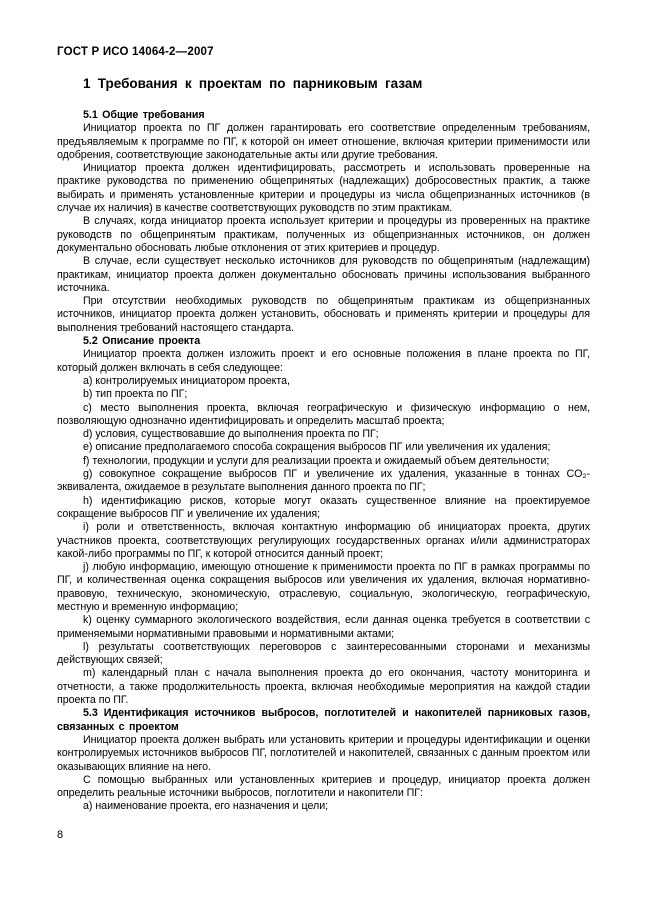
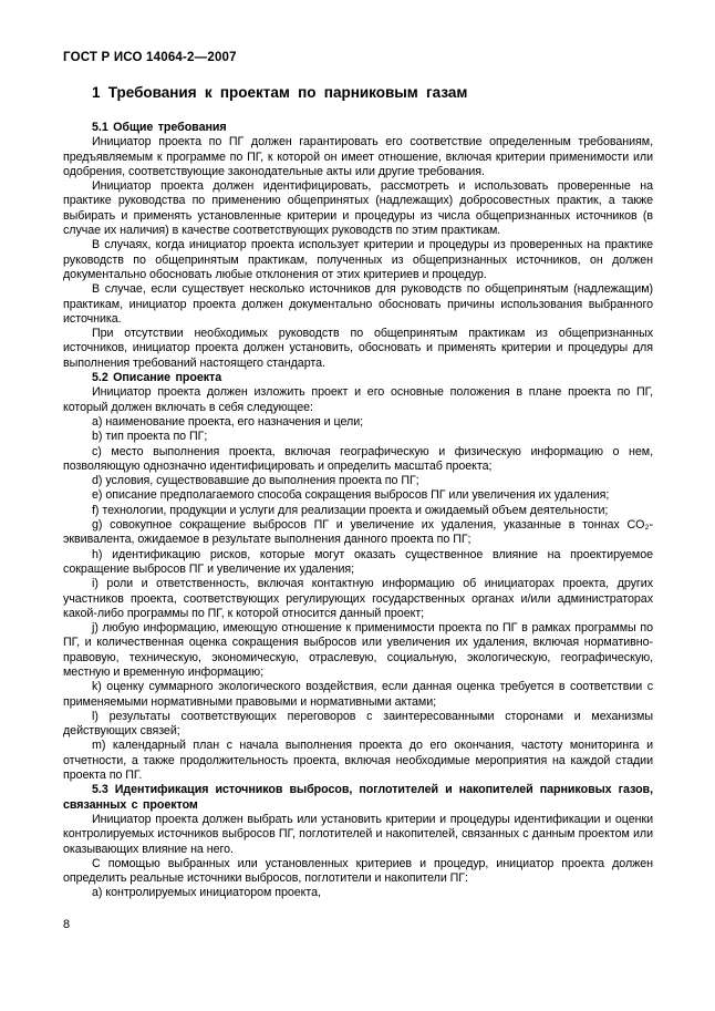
  ГОСТ Р ИСО 14064-2—2007
  1 Требования к проектам по парниковым газам
  5.1 Общие требования
  Инициатор проекта по ПГ должен гарантировать его соответствие определенным требованиям, предъявляемым к программе по ПГ, к которой он имеет отношение, включая критерии применимости или одобрения, соответствующие законодательные акты или другие требования.
  Инициатор проекта должен идентифицировать, рассмотреть и использовать проверенные на практике руководства по применению общепринятых (надлежащих) добросовестных практик, а также выбирать и применять установленные критерии и процедуры из числа общепризнанных источников (в случае их наличия) в качестве соответствующих руководств по этим практикам.
  В случаях, когда инициатор проекта использует критерии и процедуры из проверенных на практике руководств по общепринятым практикам, полученных из общепризнанных источников, он должен документально обосновать любые отклонения от этих критериев и процедур.
  В случае, если существует несколько источников для руководств по общепринятым (надлежащим) практикам, инициатор проекта должен документально обосновать причины использования выбранного источника.
  При отсутствии необходимых руководств по общепринятым практикам из общепризнанных источников, инициатор проекта должен установить, обосновать и применять критерии и процедуры для выполнения требований настоящего стандарта.
  5.2 Описание проекта
  Инициатор проекта должен изложить проект и его основные положения в плане проекта по ПГ, который должен включать в себя следующее:
- a) контролируемых инициатором проекта,
+ a) наименование проекта, его назначения и цели;
  b) тип проекта по ПГ;
  c) место выполнения проекта, включая географическую и физическую информацию о нем, позволяющую однозначно идентифицировать и определить масштаб проекта;
  d) условия, существовавшие до выполнения проекта по ПГ;
  e) описание предполагаемого способа сокращения выбросов ПГ или увеличения их удаления;
  f) технологии, продукции и услуги для реализации проекта и ожидаемый объем деятельности;
  g) совокупное сокращение выбросов ПГ и увеличение их удаления, указанные в тоннах CO₂-эквивалента, ожидаемое в результате выполнения данного проекта по ПГ;
  h) идентификацию рисков, которые могут оказать существенное влияние на проектируемое сокращение выбросов ПГ и увеличение их удаления;
  i) роли и ответственность, включая контактную информацию об инициаторах проекта, других участников проекта, соответствующих регулирующих государственных органах и/или администраторах какой-либо программы по ПГ, к которой относится данный проект;
  j) любую информацию, имеющую отношение к применимости проекта по ПГ в рамках программы по ПГ, и количественная оценка сокращения выбросов или увеличения их удаления, включая нормативно-правовую, техническую, экономическую, отраслевую, социальную, экологическую, географическую, местную и временную информацию;
  k) оценку суммарного экологического воздействия, если данная оценка требуется в соответствии с применяемыми нормативными правовыми и нормативными актами;
  l) результаты соответствующих переговоров с заинтересованными сторонами и механизмы действующих связей;
  m) календарный план с начала выполнения проекта до его окончания, частоту мониторинга и отчетности, а также продолжительность проекта, включая необходимые мероприятия на каждой стадии проекта по ПГ.
  5.3 Идентификация источников выбросов, поглотителей и накопителей парниковых газов, связанных с проектом
  Инициатор проекта должен выбрать или установить критерии и процедуры идентификации и оценки контролируемых источников выбросов ПГ, поглотителей и накопителей, связанных с данным проектом или оказывающих влияние на него.
  С помощью выбранных или установленных критериев и процедур, инициатор проекта должен определить реальные источники выбросов, поглотители и накопители ПГ:
- a) наименование проекта, его назначения и цели;
+ a) контролируемых инициатором проекта,
  8
